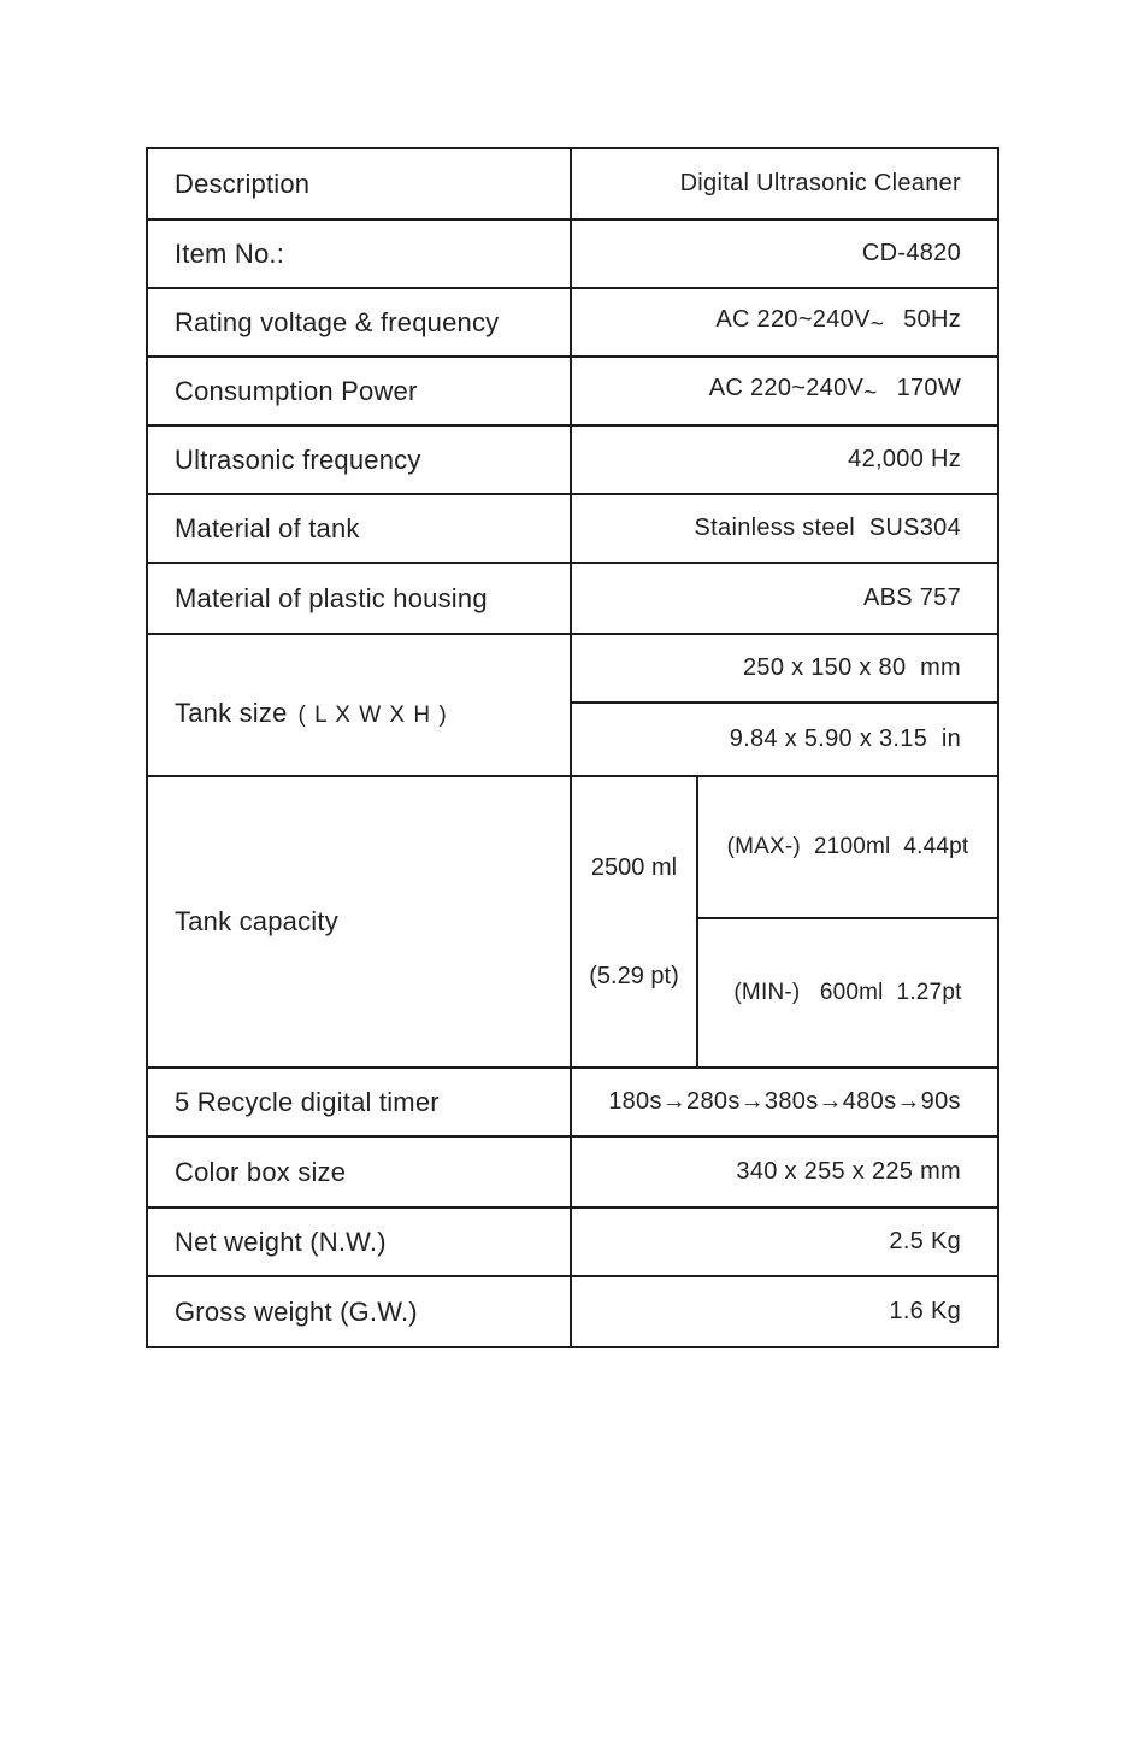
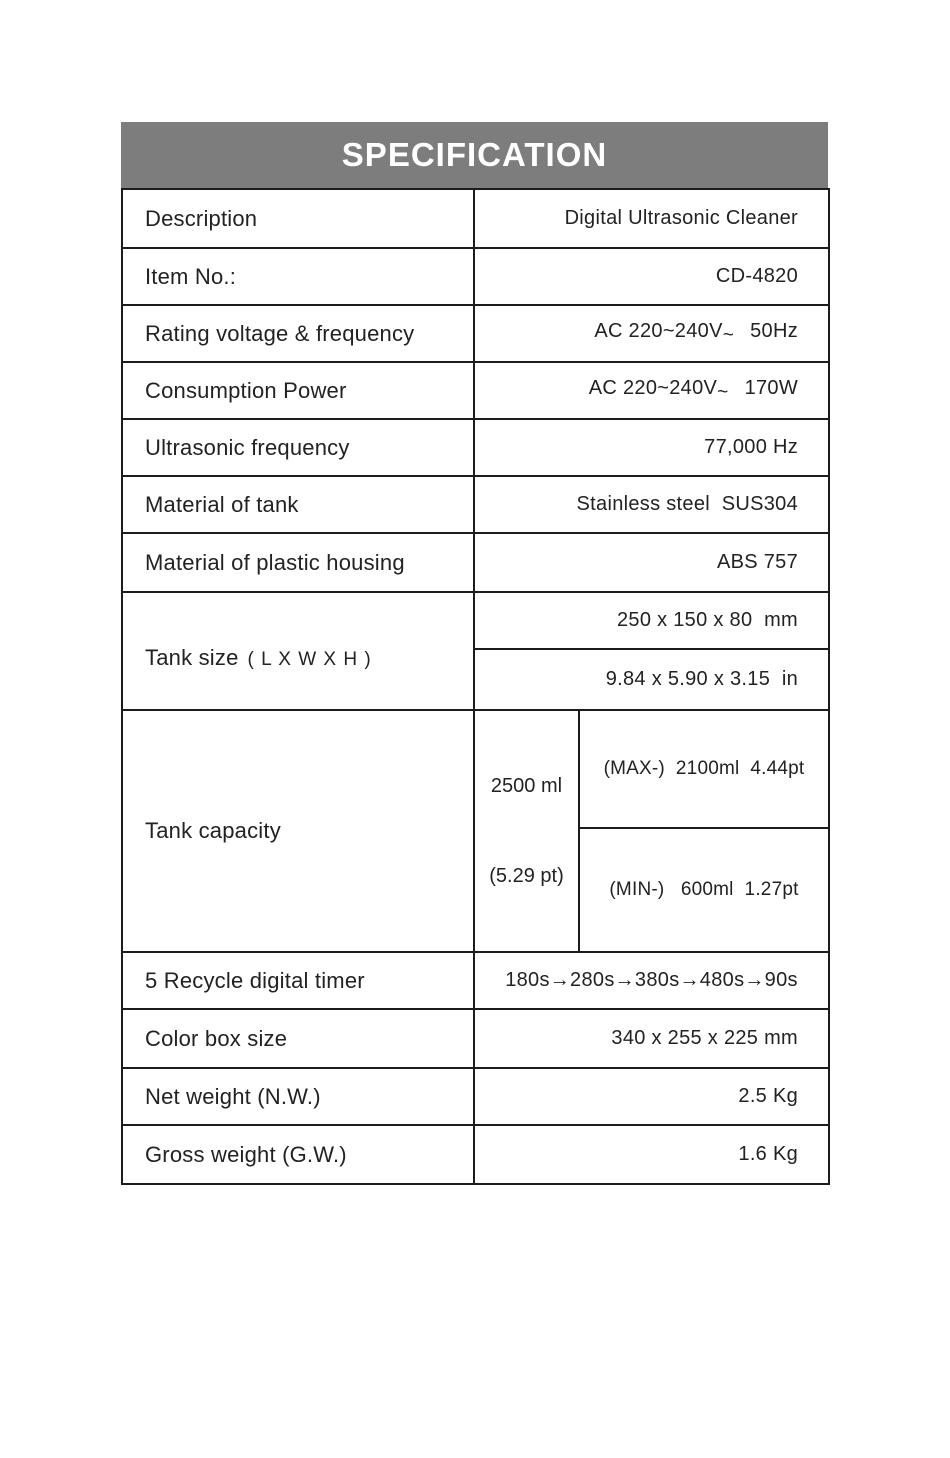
+ SPECIFICATION
  Description	Digital Ultrasonic Cleaner
  Item No.:	CD-4820
  Rating voltage & frequency	AC 220~240V~ 50Hz
  Consumption Power	AC 220~240V~ 170W
- Ultrasonic frequency	42,000 Hz
+ Ultrasonic frequency	77,000 Hz
  Material of tank	Stainless steel SUS304
  Material of plastic housing	ABS 757
  Tank size ( L X W X H )	250 x 150 x 80 mm
  9.84 x 5.90 x 3.15 in
  Tank capacity	2500 ml (5.29 pt)	(MAX-) 2100ml 4.44pt
  (MIN-) 600ml 1.27pt
  5 Recycle digital timer	180s→280s→380s→480s→90s
  Color box size	340 x 255 x 225 mm
  Net weight (N.W.)	2.5 Kg
  Gross weight (G.W.)	1.6 Kg
